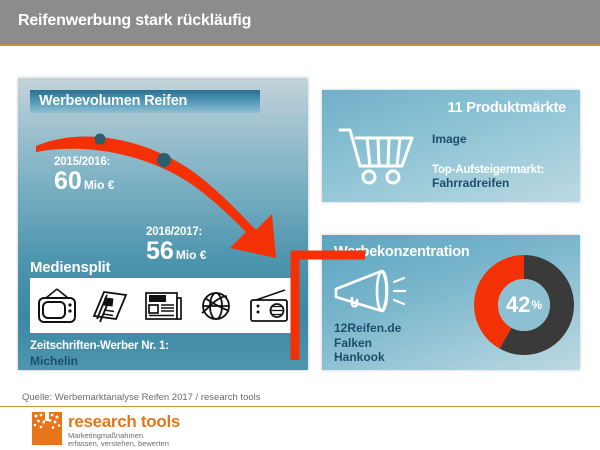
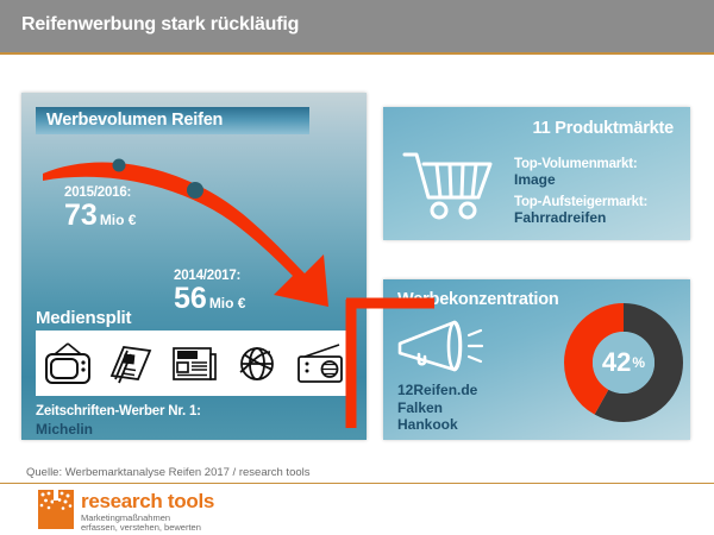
  Reifenwerbung stark rückläufig
  Werbevolumen Reifen
  2015/2016:
- 60 Mio €
+ 73 Mio €
- 2016/2017:
+ 2014/2017:
  56 Mio €
  Mediensplit
  Zeitschriften-Werber Nr. 1:
  Michelin
  11 Produktmärkte
+ Top-Volumenmarkt:
  Image
  Top-Aufsteigermarkt:
  Fahrradreifen
  ekonzentration
  12Reifen.de
  Falken
  Hankook
  42
  %
  Quelle: Werbemarktanalyse Reifen 2017 / research tools
  research tools
  Marketingmaßnahmen
  erfassen, verstehen, bewerten
